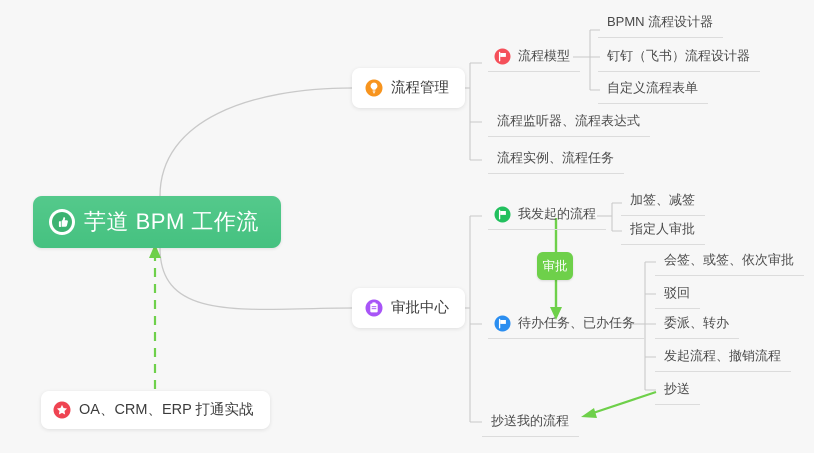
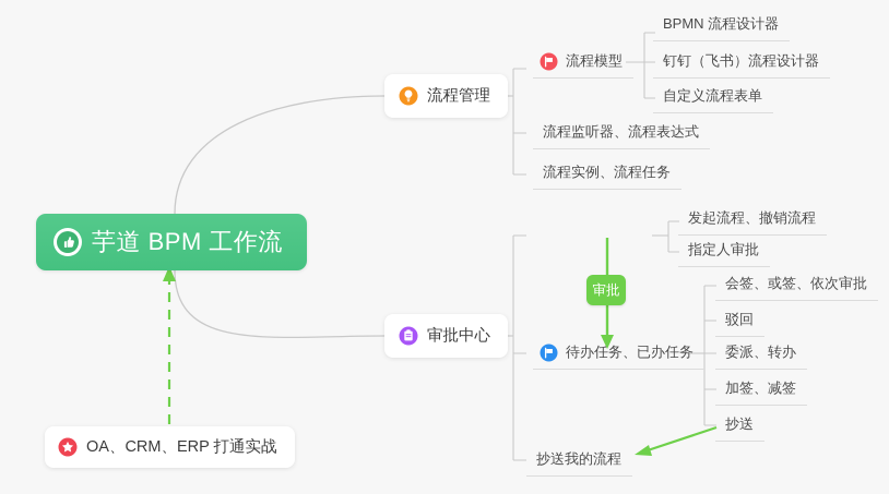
  芋道 BPM 工作流
  流程管理
  流程模型
  BPMN 流程设计器
  钉钉（飞书）流程设计器
  自定义流程表单
  流程监听器、流程表达式
  流程实例、流程任务
  审批中心
- 我发起的流程
- 加签、减签
+ 发起流程、撤销流程
  指定人审批
  审批
  待办任务、已办任务
  会签、或签、依次审批
  驳回
  委派、转办
- 发起流程、撤销流程
+ 加签、减签
  抄送
  抄送我的流程
  OA、CRM、ERP 打通实战
